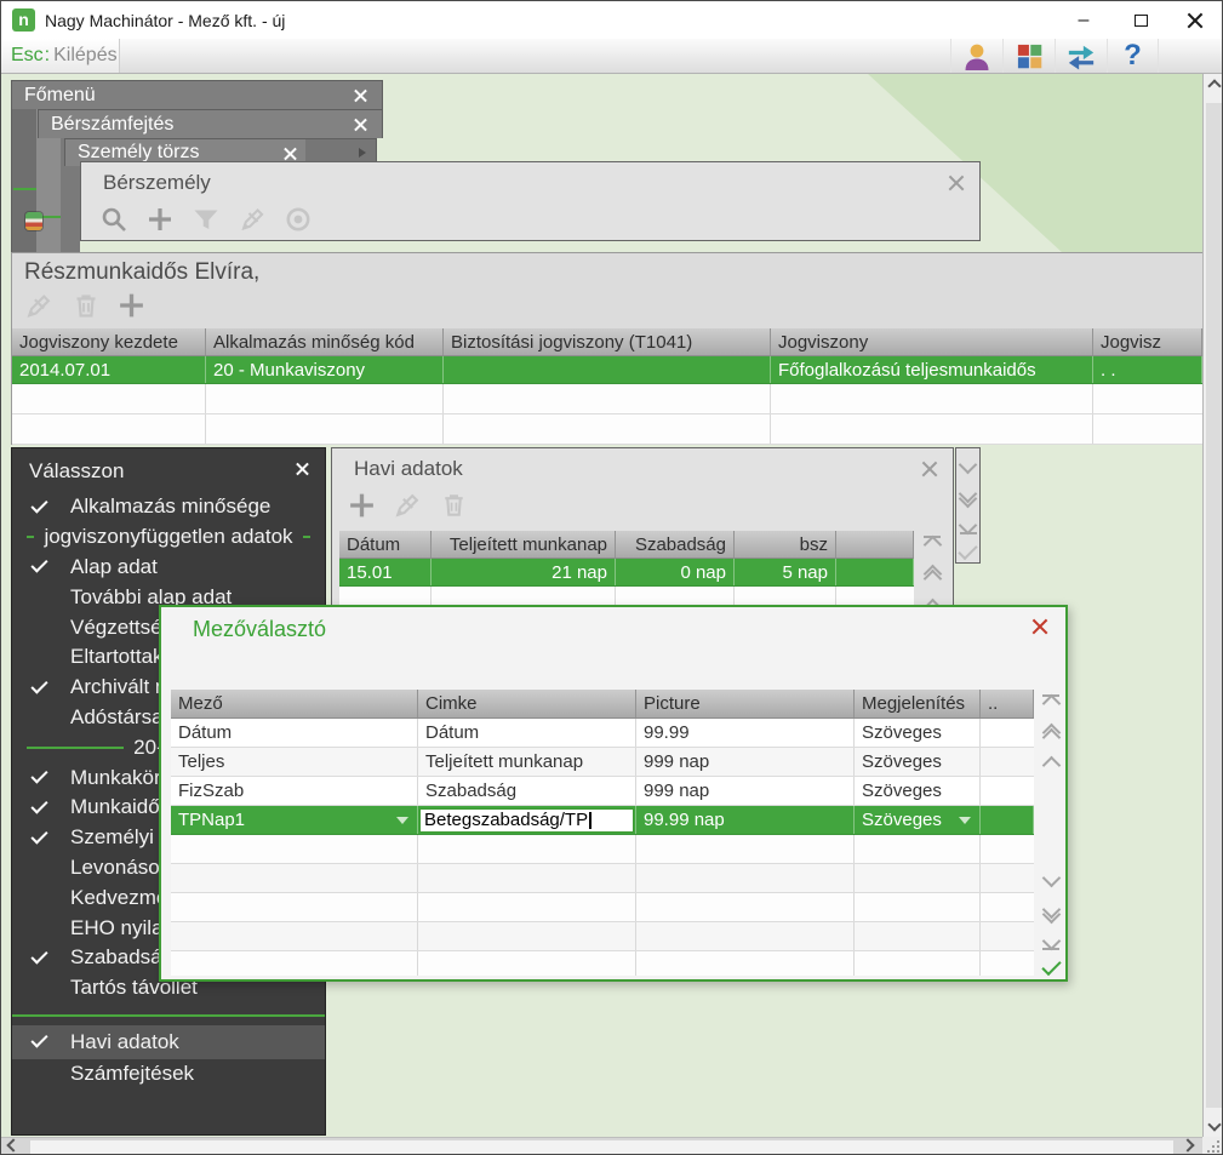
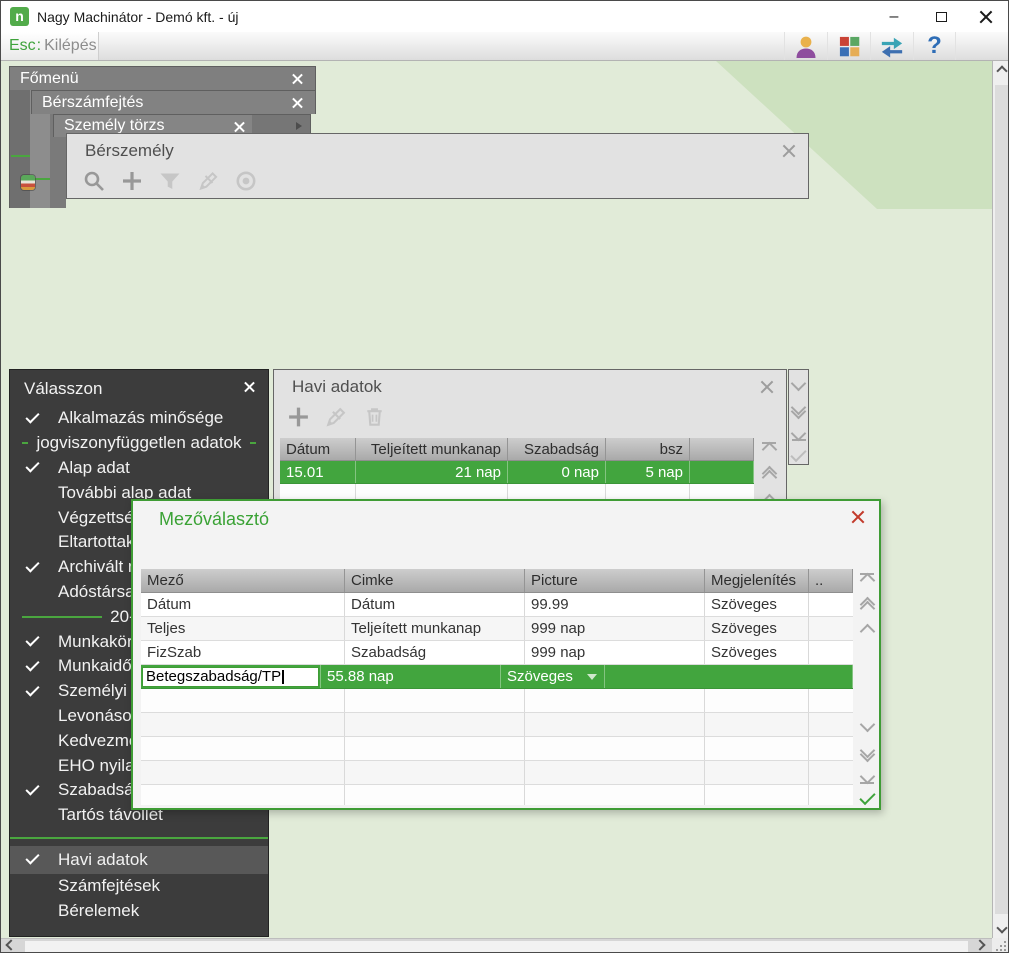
  n
- Nagy Machinátor - Mező kft. - új
+ Nagy Machinátor - Demó kft. - új
  –
  Esc
  :
  Kilépés
  ?
  Főmenü
  Bérszámfejtés
  Személy törzs
  Bérszemély
- Részmunkaidős Elvíra,
- Jogviszony kezdete
- Alkalmazás minőség kód
- Biztosítási jogviszony (T1041)
- Jogviszony
- Jogvisz
- 2014.07.01
- 20 - Munkaviszony
- Főfoglalkozású teljesmunkaidős
- . .
  Válasszon
  Alkalmazás minősége
  jogviszonyfüggetlen adatok
  Alap adat
  További alap adat
  Végzettsé
  Eltartotta
  Archivált
  Adóstársa
  Munkakör
  Munkaidő
  Személyi
  Levonáso
  Kedvezm
  EHO nyila
  Szabadsá
  Tartós távollét
  Havi adatok
  Számfejtések
+ Bérelemek
  Havi adatok
  Dátum
  Teljeített munkanap
  Szabadság
  bsz
  15.01
  21 nap
  0 nap
  5 nap
  Mezőválasztó
  Mező
  Cimke
  Picture
  Megjelenítés
  ..
  Dátum
  Dátum
  99.99
  Szöveges
  Teljes
  Teljeített munkanap
  999 nap
  Szöveges
  FizSzab
  Szabadság
  999 nap
  Szöveges
- TPNap1
  Betegszabadság/TP
- 99.99 nap
+ 55.88 nap
  Szöveges
